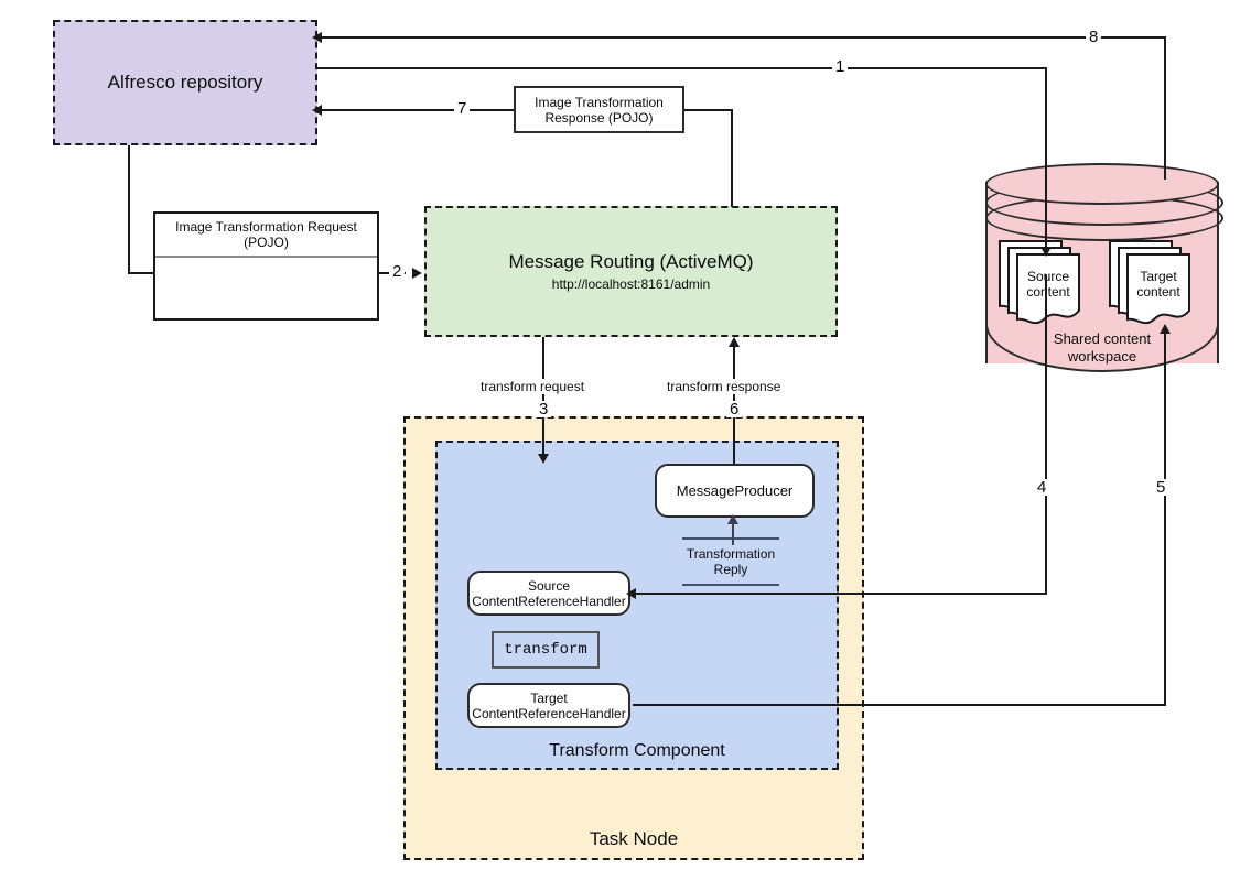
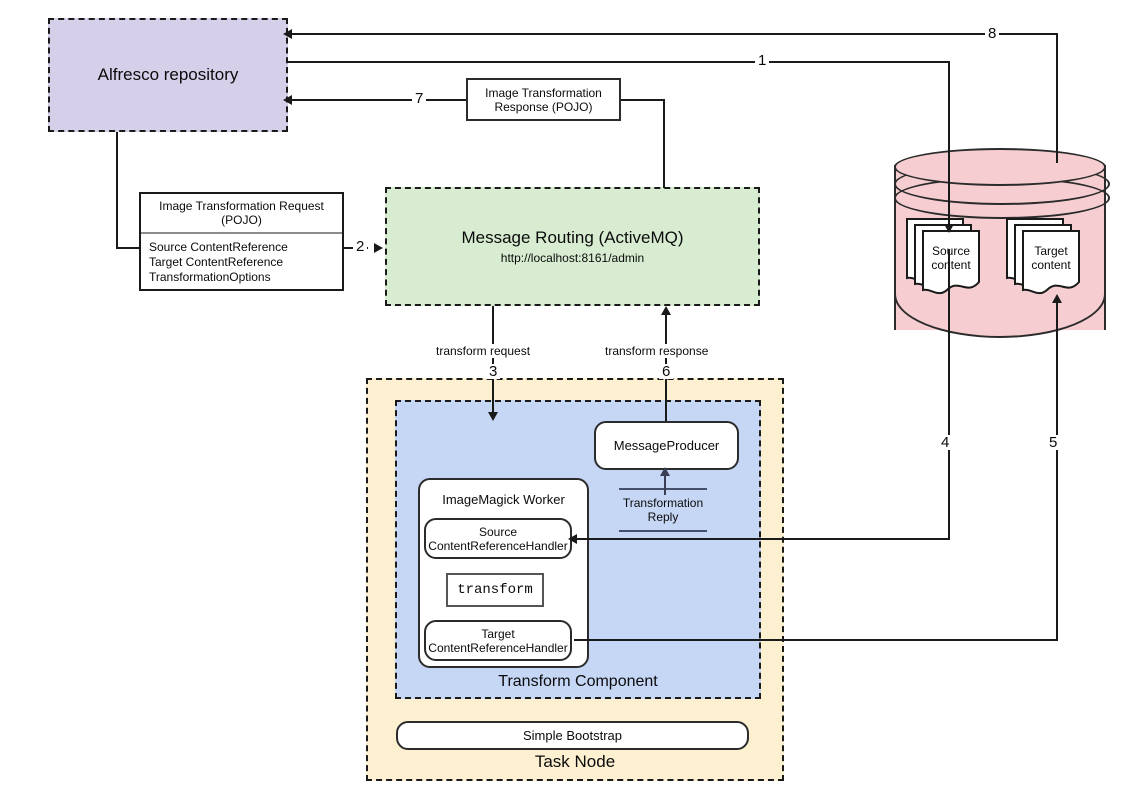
  Alfresco repository
  Image Transformation Request
  (POJO)
+ Source ContentReference
+ Target ContentReference
+ TransformationOptions
  Image Transformation
  Response (POJO)
  Message Routing (ActiveMQ)
  http://localhost:8161/admin
  Task Node
  Transform Component
  MessageProducer
+ ImageMagick Worker
  Source
  ContentReferenceHandler
  transform
  Target
  ContentReferenceHandler
  Transformation
  Reply
+ Simple Bootstrap
  Source
  cotent
  Target
  content
- Shared content
- workspace
  8
  1
  7
  2
  transform request
  3
  transform response
  6
  4
  5
